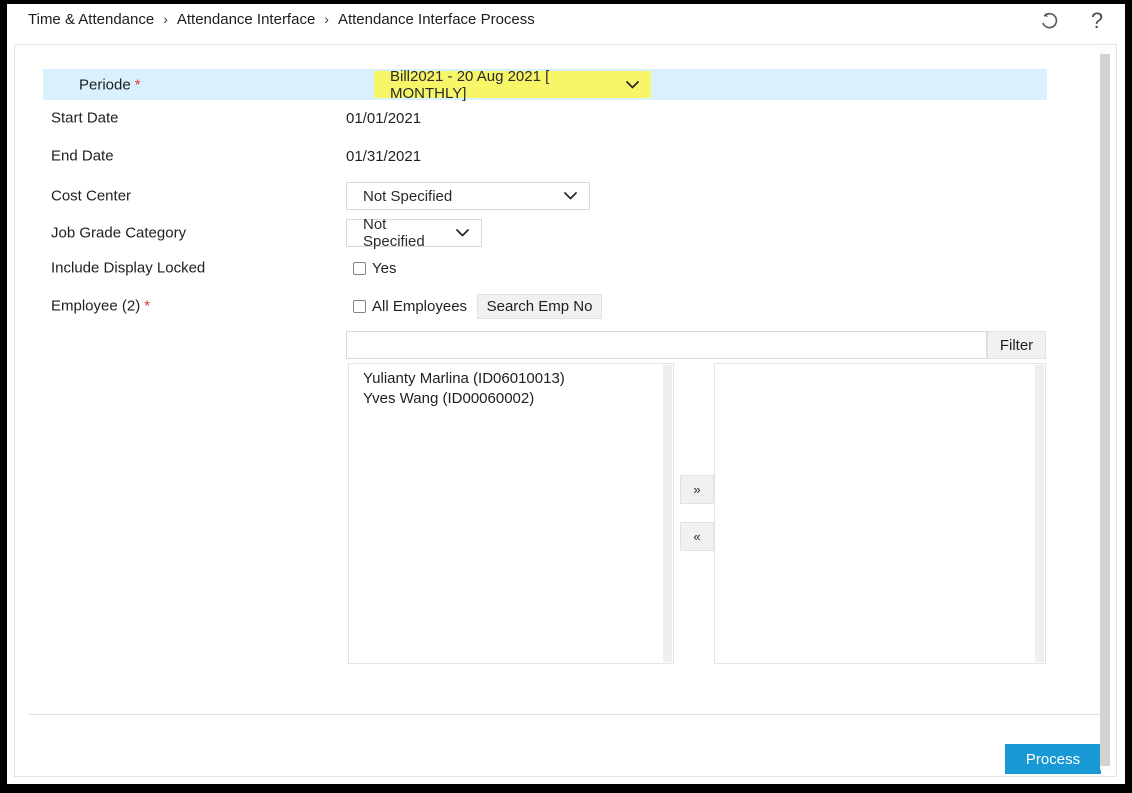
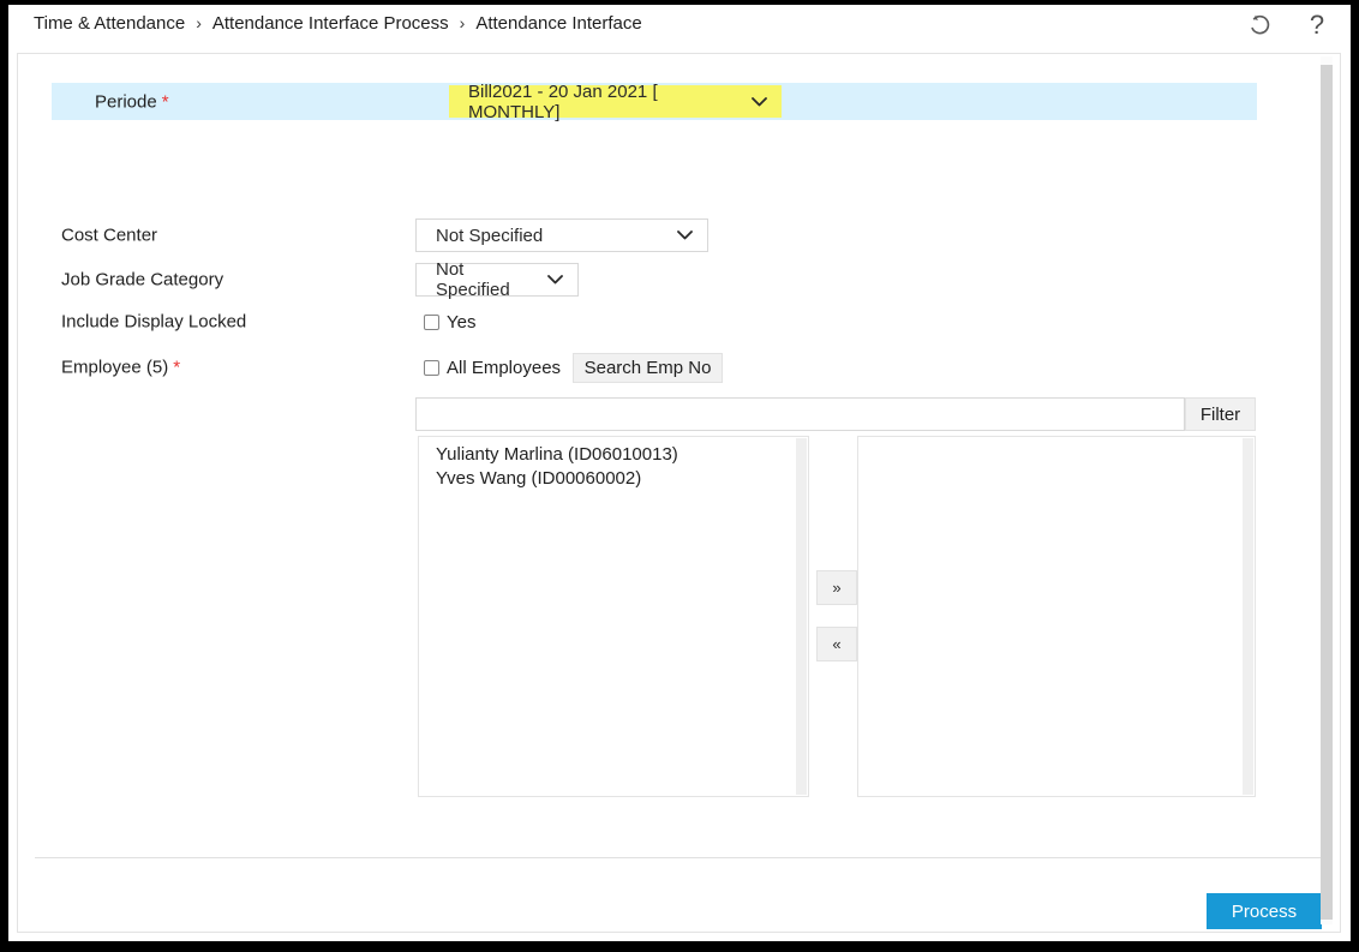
  Time & Attendance
  ›
- Attendance Interface
+ Attendance Interface Process
  ›
- Attendance Interface Process
+ Attendance Interface
  ?
  Periode *
- Bill2021 - 20 Aug 2021 [ MONTHLY]
+ Bill2021 - 20 Jan 2021 [ MONTHLY]
- Start Date
- 01/01/2021
- End Date
- 01/31/2021
  Cost Center
  Not Specified
  Job Grade Category
  Not Specified
  Include Display Locked
  Yes
- Employee (2) *
+ Employee (5) *
  All Employees
  Search Emp No
  Filter
  Yulianty Marlina (ID06010013)
  Yves Wang (ID00060002)
  »
  «
  Process
